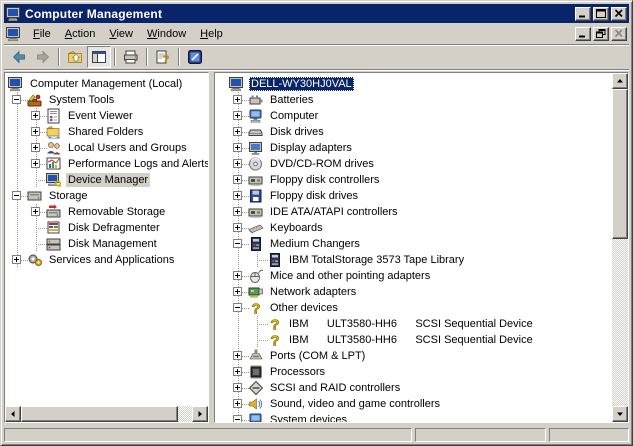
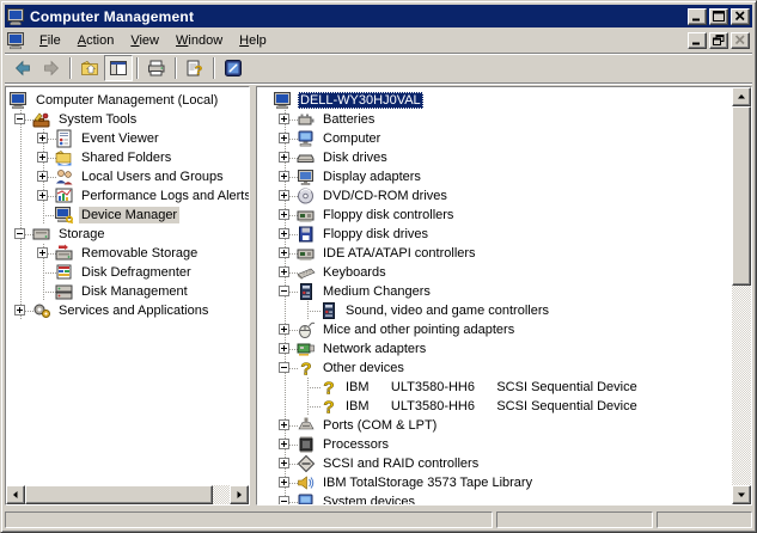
  Computer Management
  File
  Action
  View
  Window
  Help
  ?
  Computer Management (Local)
  System Tools
  Event Viewer
  Shared Folders
  Local Users and Groups
  Performance Logs and Alerts
  Device Manager
  Storage
  Removable Storage
  Disk Defragmenter
  Disk Management
  Services and Applications
  DELL-WY30HJ0VAL
  Batteries
  Computer
  Disk drives
  Display adapters
  DVD/CD-ROM drives
  Floppy disk controllers
  Floppy disk drives
  IDE ATA/ATAPI controllers
  Keyboards
  Medium Changers
- IBM TotalStorage 3573 Tape Library
+ Sound, video and game controllers
  Mice and other pointing adapters
  Network adapters
  ?
  Other devices
  ?
  IBM ULT3580-HH6 SCSI Sequential Device
  ?
  IBM ULT3580-HH6 SCSI Sequential Device
  Ports (COM & LPT)
  Processors
  SCSI and RAID controllers
- Sound, video and game controllers
+ IBM TotalStorage 3573 Tape Library
  System devices
